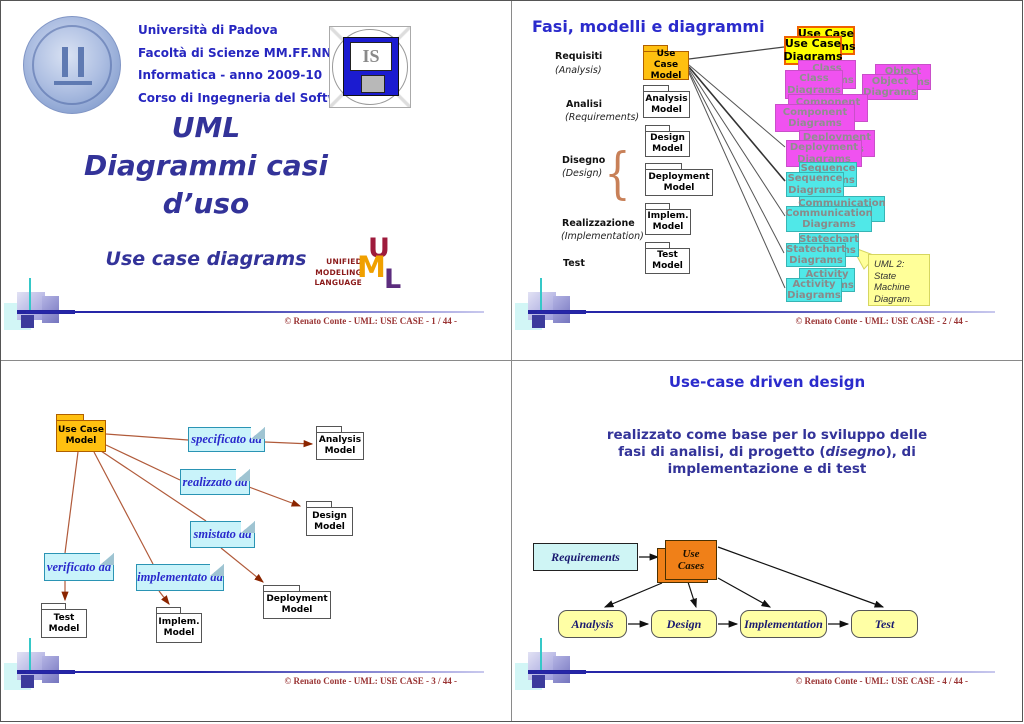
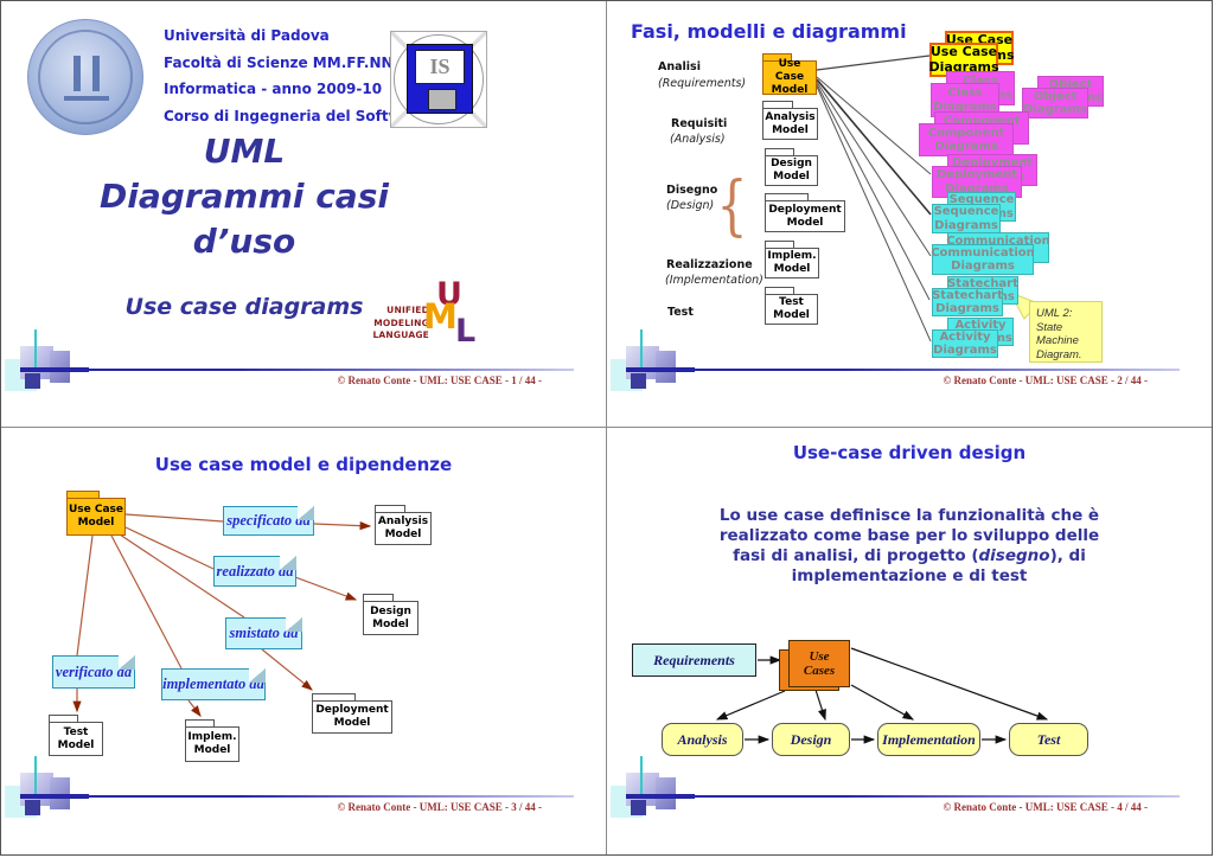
  Università di Padova
  Facoltà di Scienze MM.FF.NN
  Informatica - anno 2009-10
  Corso di Ingegneria del Soft
  IS
  UML
  Diagrammi casi
  d’uso
  Use case diagrams
  UNIFIED
  MODELING
  LANGUAGE
  U
  M
  L
  © Renato Conte - UML: USE CASE - 1 / 44 -
  Fasi, modelli e diagrammi
- Requisiti
+ Analisi
- (Analysis)
+ (Requirements)
- Analisi
+ Requisiti
- (Requirements)
+ (Analysis)
  Disegno
  (Design)
  Realizzazione
  (Implementation)
  Test
  {
  Use Case
  Model
  Analysis
  Model
  Design
  Model
  Deployment
  Model
  Implem.
  Model
  Test
  Model
  Use Case
  Use Case
  Diagrams
  Class
  Class
  Diagrams
  Object
  Object
  Diagrams
  Component
  Component
  Diagrams
  Deployment
  Deployment
  Diagrams
  Sequence
  Sequence
  Diagrams
  Communication
  Communication
  Diagrams
  Statechart
  Statechart
  Diagrams
  Activity
  Activity
  Diagrams
  UML 2:
  State
  Machine
  Diagram.
  © Renato Conte - UML: USE CASE - 2 / 44 -
+ Use case model e dipendenze
  Use Case
  Model
  specificato da
  realizzato da
  smistato da
  verificato da
  implementato da
  Analysis
  Model
  Design
  Model
  Deployment
  Model
  Implem.
  Model
  Test
  Model
  © Renato Conte - UML: USE CASE - 3 / 44 -
  Use-case driven design
+ Lo use case definisce la funzionalità che è
  realizzato come base per lo sviluppo delle
  fasi di analisi, di progetto (disegno), di
  implementazione e di test
  Requirements
  Use
  Cases
  Analysis
  Design
  Implementation
  Test
  © Renato Conte - UML: USE CASE - 4 / 44 -
